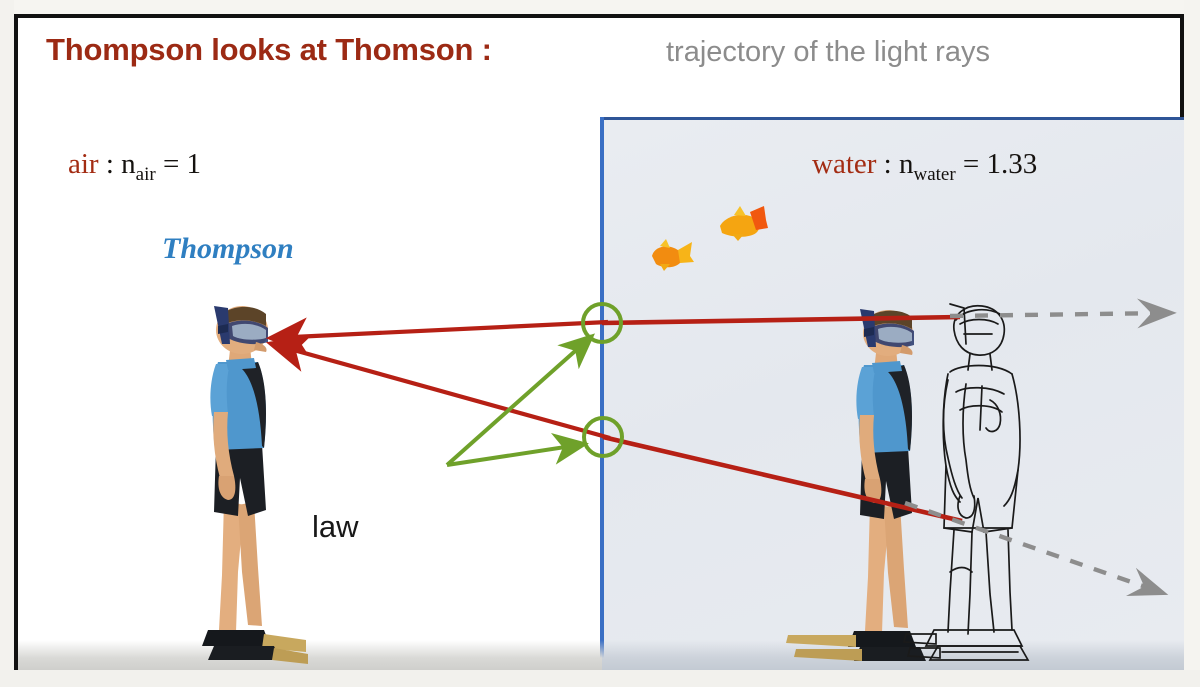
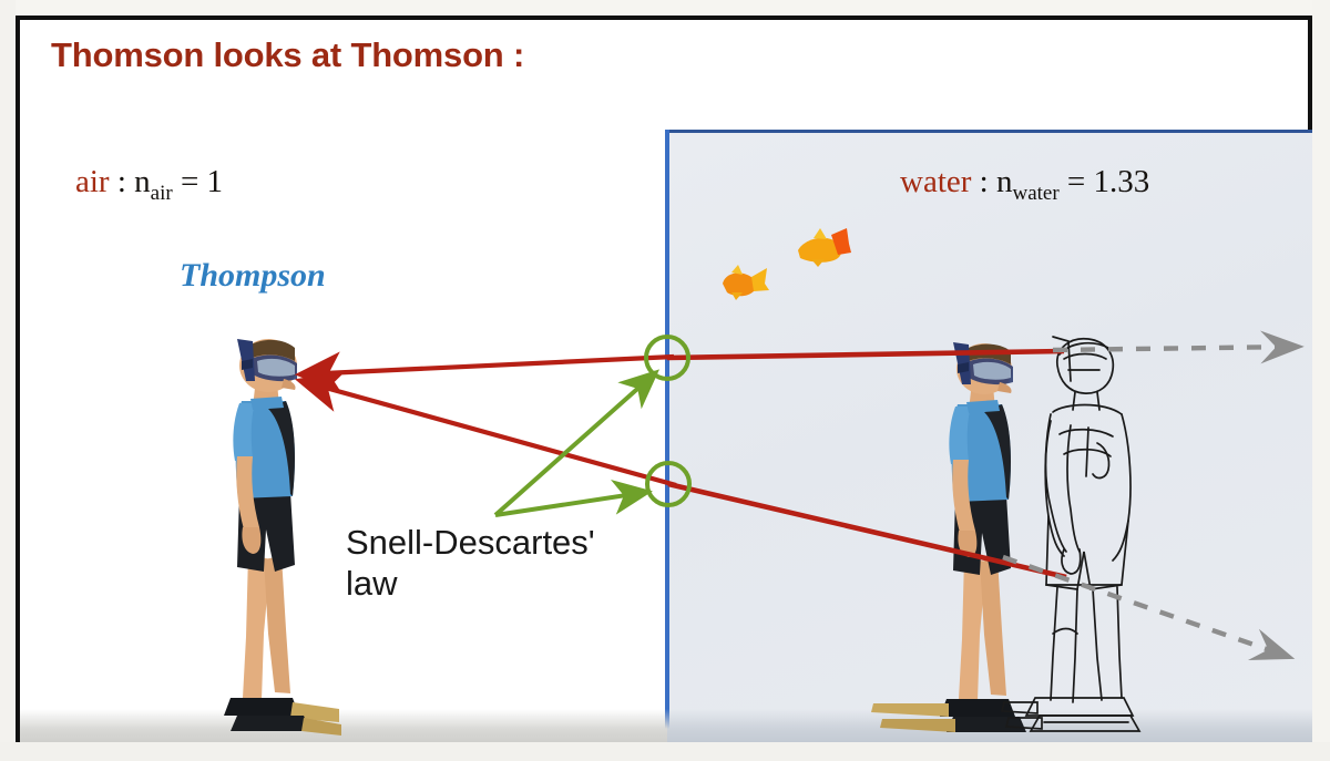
- Thompson looks at Thomson :
+ Thomson looks at Thomson :
- trajectory of the light rays
  air : nair = 1
  water : nwater = 1.33
  Thompson
+ Snell-Descartes'
  law
